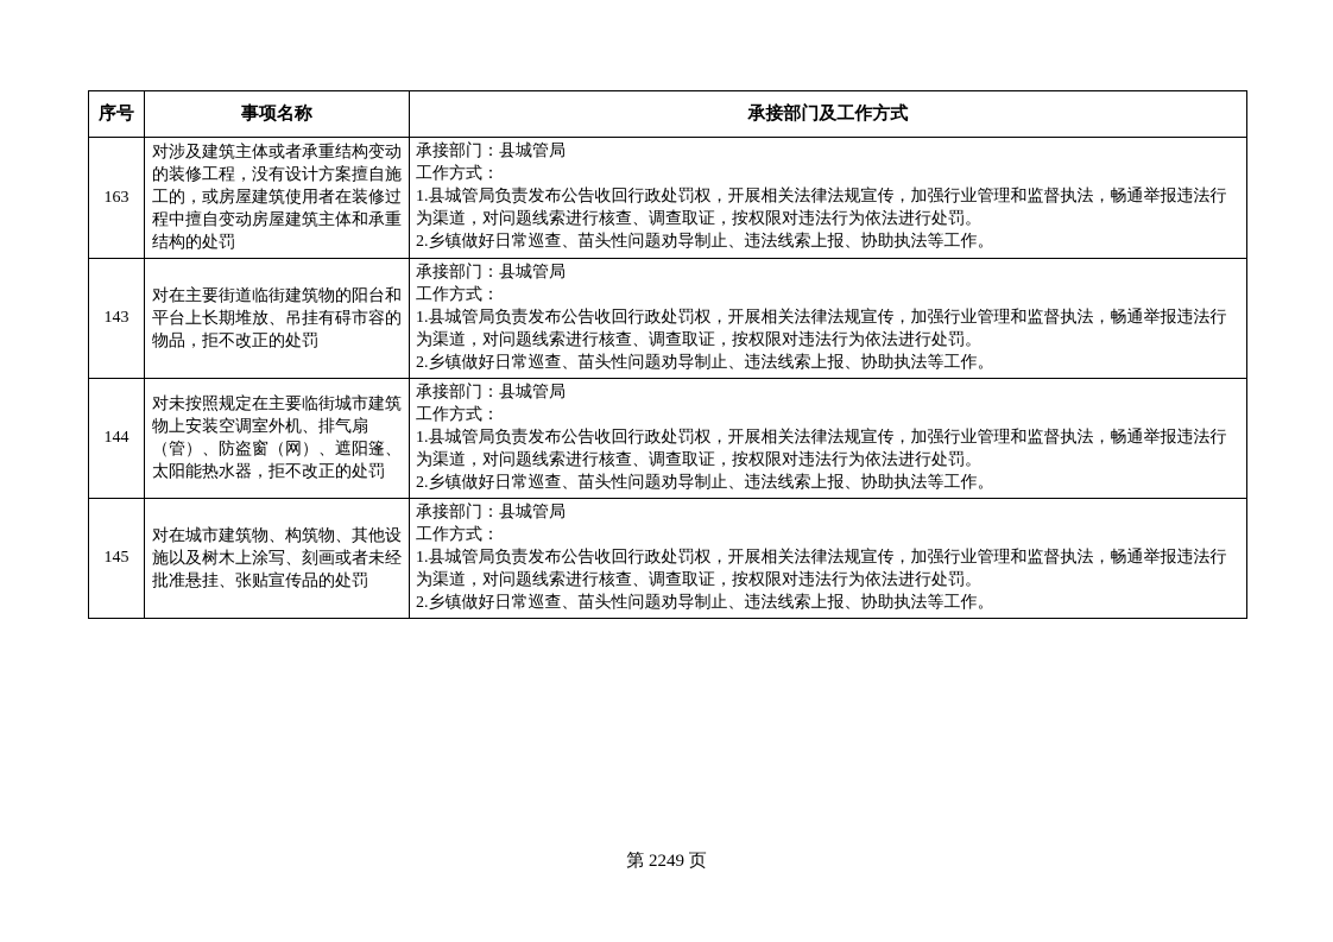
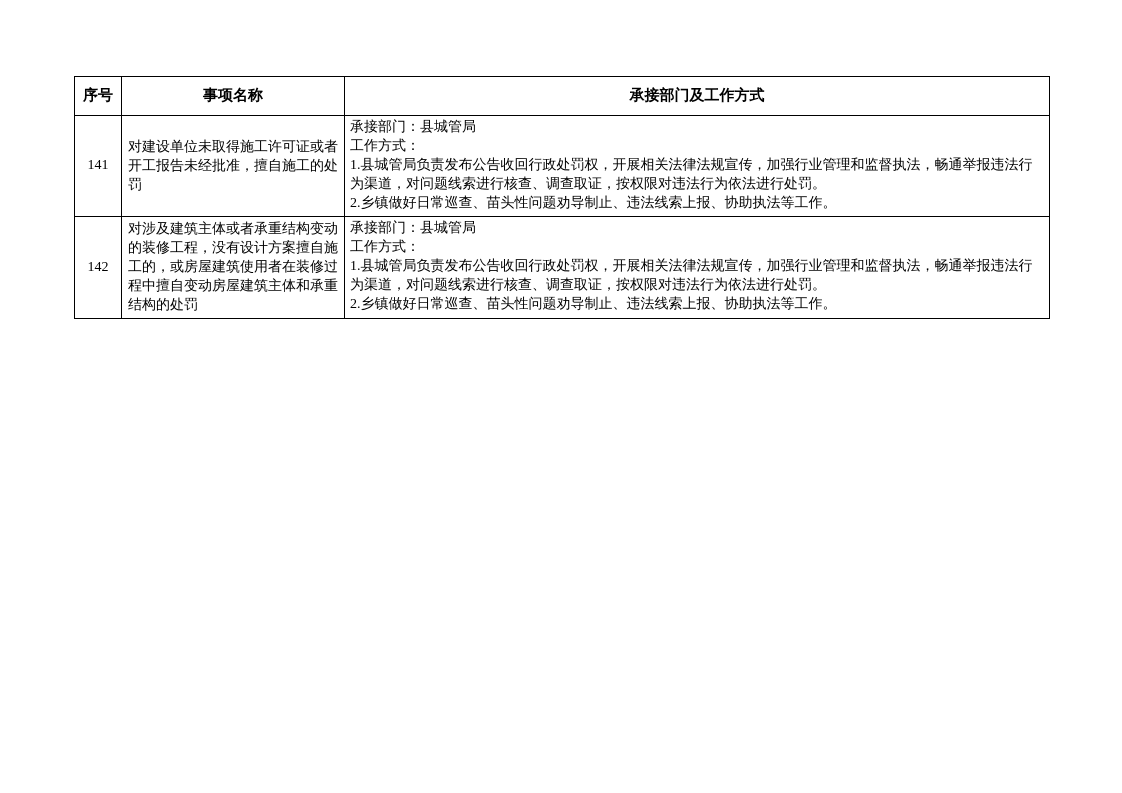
  序号	事项名称	承接部门及工作方式
+ 141	对建设单位未取得施工许可证或者开工报告未经批准，擅自施工的处罚	承接部门：县城管局 工作方式： 1.县城管局负责发布公告收回行政处罚权，开展相关法律法规宣传，加强行业管理和监督执法，畅通举报违法行为渠道，对问题线索进行核查、调查取证，按权限对违法行为依法进行处罚。 2.乡镇做好日常巡查、苗头性问题劝导制止、违法线索上报、协助执法等工作。
- 163	对涉及建筑主体或者承重结构变动的装修工程，没有设计方案擅自施工的，或房屋建筑使用者在装修过程中擅自变动房屋建筑主体和承重结构的处罚	承接部门：县城管局 工作方式： 1.县城管局负责发布公告收回行政处罚权，开展相关法律法规宣传，加强行业管理和监督执法，畅通举报违法行为渠道，对问题线索进行核查、调查取证，按权限对违法行为依法进行处罚。 2.乡镇做好日常巡查、苗头性问题劝导制止、违法线索上报、协助执法等工作。
+ 142	对涉及建筑主体或者承重结构变动的装修工程，没有设计方案擅自施工的，或房屋建筑使用者在装修过程中擅自变动房屋建筑主体和承重结构的处罚	承接部门：县城管局 工作方式： 1.县城管局负责发布公告收回行政处罚权，开展相关法律法规宣传，加强行业管理和监督执法，畅通举报违法行为渠道，对问题线索进行核查、调查取证，按权限对违法行为依法进行处罚。 2.乡镇做好日常巡查、苗头性问题劝导制止、违法线索上报、协助执法等工作。
- 143	对在主要街道临街建筑物的阳台和平台上长期堆放、吊挂有碍市容的物品，拒不改正的处罚	承接部门：县城管局 工作方式： 1.县城管局负责发布公告收回行政处罚权，开展相关法律法规宣传，加强行业管理和监督执法，畅通举报违法行为渠道，对问题线索进行核查、调查取证，按权限对违法行为依法进行处罚。 2.乡镇做好日常巡查、苗头性问题劝导制止、违法线索上报、协助执法等工作。
- 144	对未按照规定在主要临街城市建筑物上安装空调室外机、排气扇（管）、防盗窗（网）、遮阳篷、太阳能热水器，拒不改正的处罚	承接部门：县城管局 工作方式： 1.县城管局负责发布公告收回行政处罚权，开展相关法律法规宣传，加强行业管理和监督执法，畅通举报违法行为渠道，对问题线索进行核查、调查取证，按权限对违法行为依法进行处罚。 2.乡镇做好日常巡查、苗头性问题劝导制止、违法线索上报、协助执法等工作。
- 145	对在城市建筑物、构筑物、其他设施以及树木上涂写、刻画或者未经批准悬挂、张贴宣传品的处罚	承接部门：县城管局 工作方式： 1.县城管局负责发布公告收回行政处罚权，开展相关法律法规宣传，加强行业管理和监督执法，畅通举报违法行为渠道，对问题线索进行核查、调查取证，按权限对违法行为依法进行处罚。 2.乡镇做好日常巡查、苗头性问题劝导制止、违法线索上报、协助执法等工作。
- 第 2249 页
